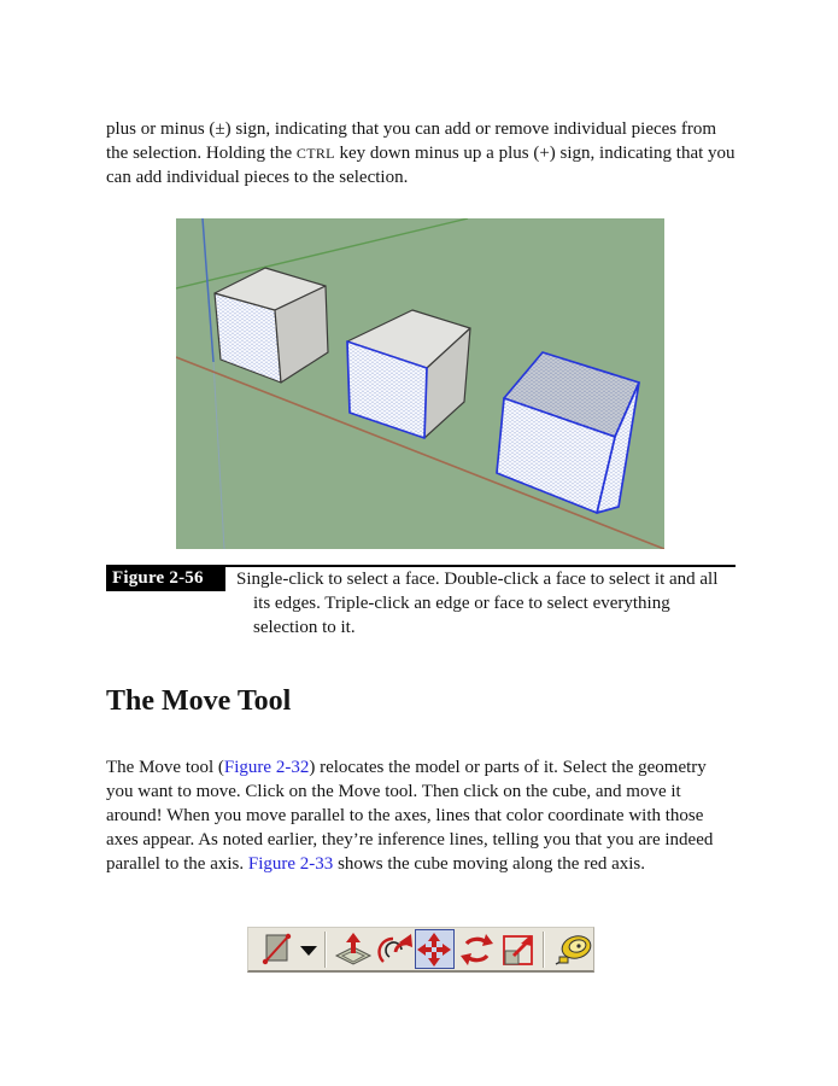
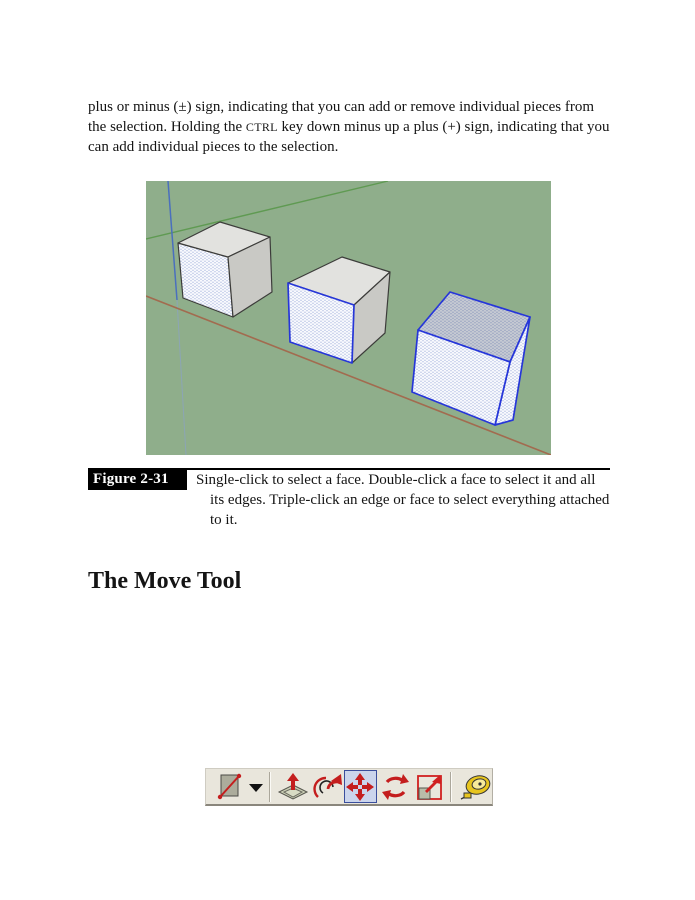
  plus or minus (±) sign, indicating that you can add or remove individual pieces from the selection. Holding the CTRL key down minus up a plus (+) sign, indicating that you can add individual pieces to the selection.
- Figure 2-56
+ Figure 2-31
- Single-click to select a face. Double-click a face to select it and all its edges. Triple-click an edge or face to select everything selection to it.
+ Single-click to select a face. Double-click a face to select it and all its edges. Triple-click an edge or face to select everything attached to it.
  The Move Tool
- The Move tool (Figure 2-32) relocates the model or parts of it. Select the geometry you want to move. Click on the Move tool. Then click on the cube, and move it around! When you move parallel to the axes, lines that color coordinate with those axes appear. As noted earlier, they’re inference lines, telling you that you are indeed parallel to the axis. Figure 2-33 shows the cube moving along the red axis.
